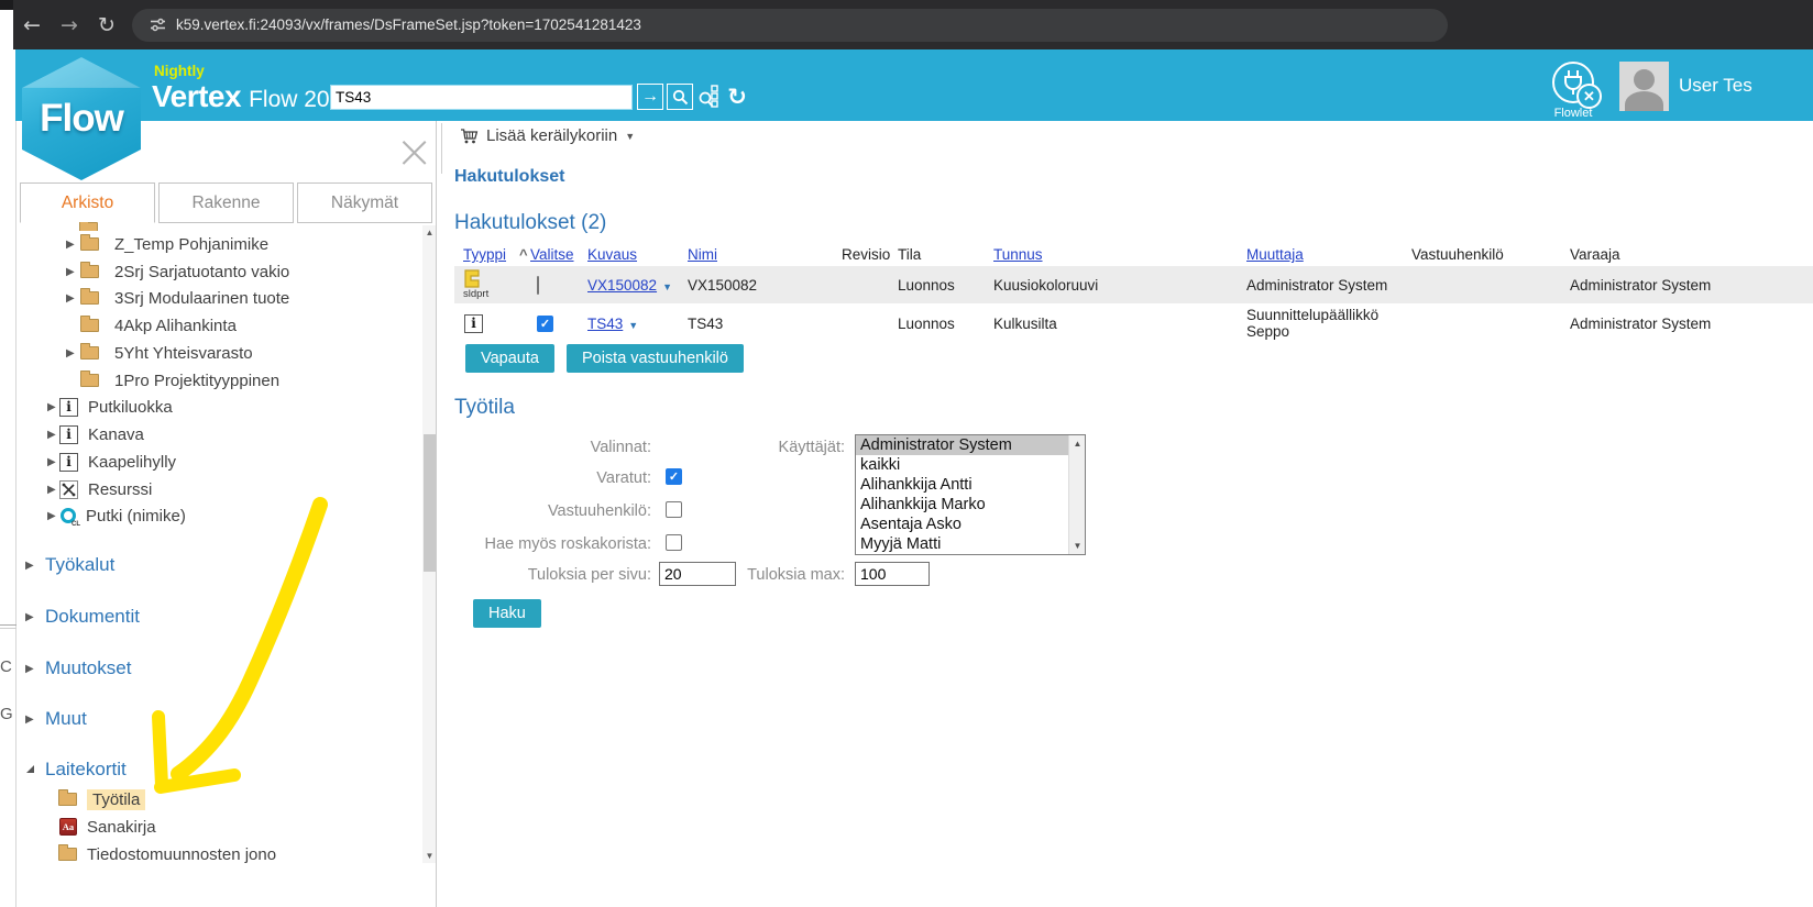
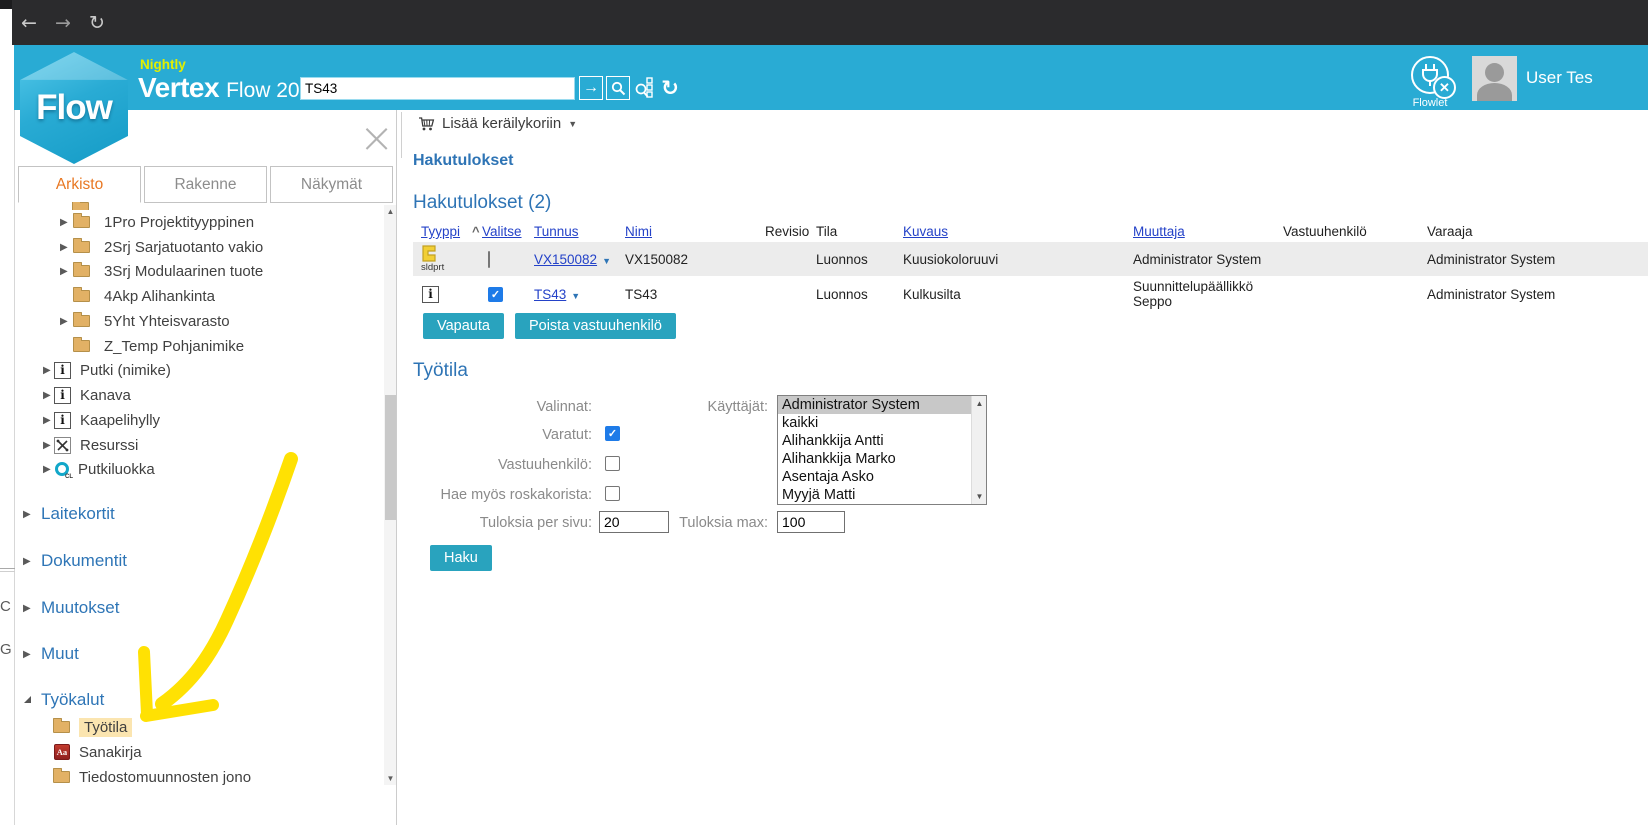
  ←
  →
  ↻
- k59.vertex.fi:24093/vx/frames/DsFrameSet.jsp?token=1702541281423
  Nightly
  Vertex Flow 20
  TS43
  →
  ↻
  ✕
  Flowlet
  User Tes
  Flow
  ×
  Arkisto
  Rakenne
  Näkymät
  ▶
- Z_Temp Pohjanimike
+ 1Pro Projektityyppinen
  ▶
  2Srj Sarjatuotanto vakio
  ▶
  3Srj Modulaarinen tuote
  4Akp Alihankinta
  ▶
  5Yht Yhteisvarasto
- 1Pro Projektityyppinen
+ Z_Temp Pohjanimike
  ▶
  i
- Putkiluokka
+ Putki (nimike)
  ▶
  i
  Kanava
  ▶
  i
  Kaapelihylly
  ▶
  Resurssi
  ▶
- Putki (nimike)
+ Putkiluokka
  ▶
- Työkalut
+ Laitekortit
  ▶
  Dokumentit
  ▶
  Muutokset
  ▶
  Muut
- Laitekortit
+ Työkalut
  Työtila
  Aa
  Sanakirja
  Tiedostomuunnosten jono
  ▲
  ▼
  C
  G
  Lisää keräilykoriin
  ▼
  Hakutulokset
  Hakutulokset (2)
  Tyyppi ^
  Valitse
- Kuvaus
+ Tunnus
  Nimi
  Revisio
  Tila
- Tunnus
+ Kuvaus
  Muuttaja
  Vastuuhenkilö
  Varaaja
  sldprt
  VX150082 ▼
  VX150082
  Luonnos
  Kuusiokoloruuvi
  Administrator System
  Administrator System
  i
  ✓
  TS43 ▼
  TS43
  Luonnos
  Kulkusilta
  Suunnittelupäällikkö Seppo
  Administrator System
  Vapauta
  Poista vastuuhenkilö
  Työtila
  Valinnat:
  Käyttäjät:
  Varatut:
  ✓
  Vastuuhenkilö:
  Hae myös roskakorista:
  Administrator System
  kaikki
  Alihankkija Antti
  Alihankkija Marko
  Asentaja Asko
  Myyjä Matti
  ▲
  ▼
  Tuloksia per sivu:
  20
  Tuloksia max:
  100
  Haku
